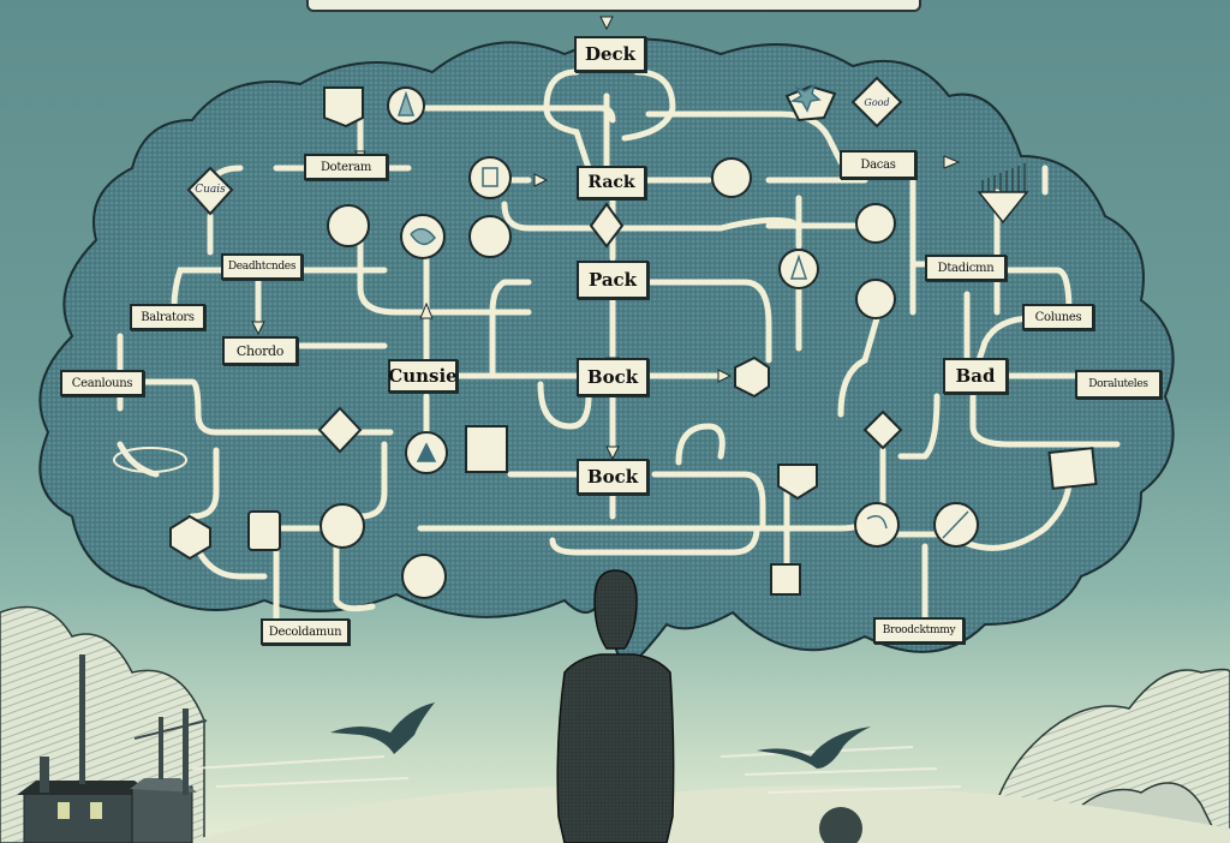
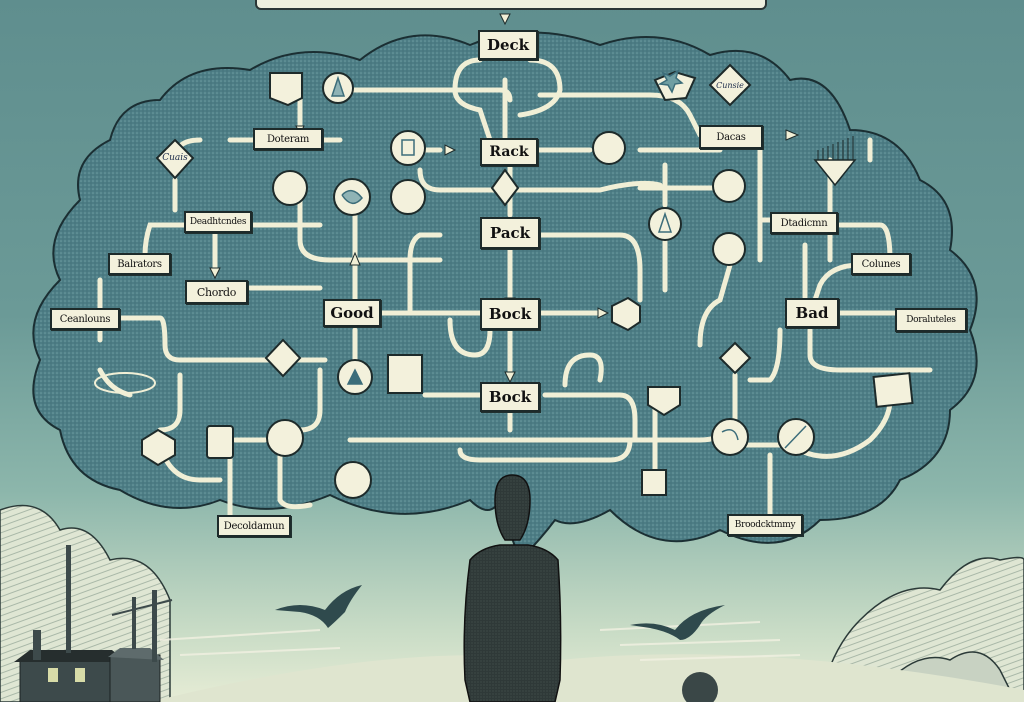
  Deck
  Rack
  Pack
  Bock
  Bock
- Cunsie
+ Good
  Bad
  Doteram
  Cuais
  Deadhtcndes
  Balrators
  Chordo
  Ceanlouns
  Decoldamun
  Dacas
- Good
+ Cunsie
  Dtadicmn
  Colunes
  Doraluteles
  Broodcktmmy
